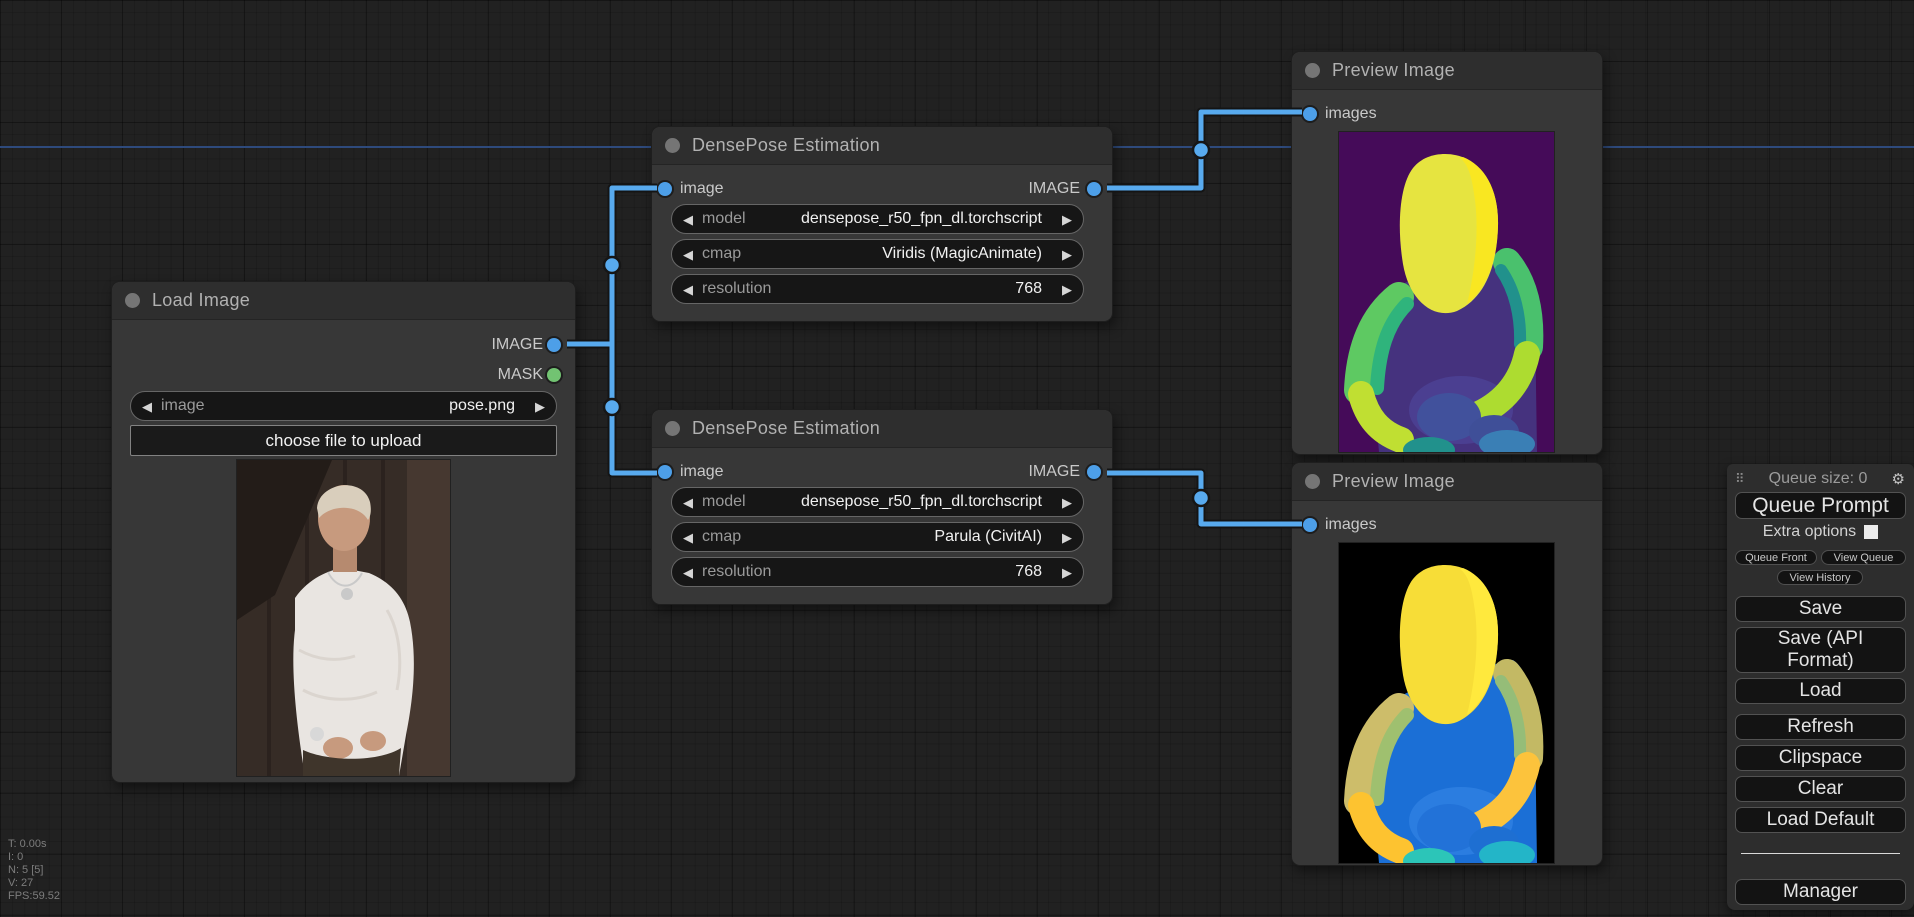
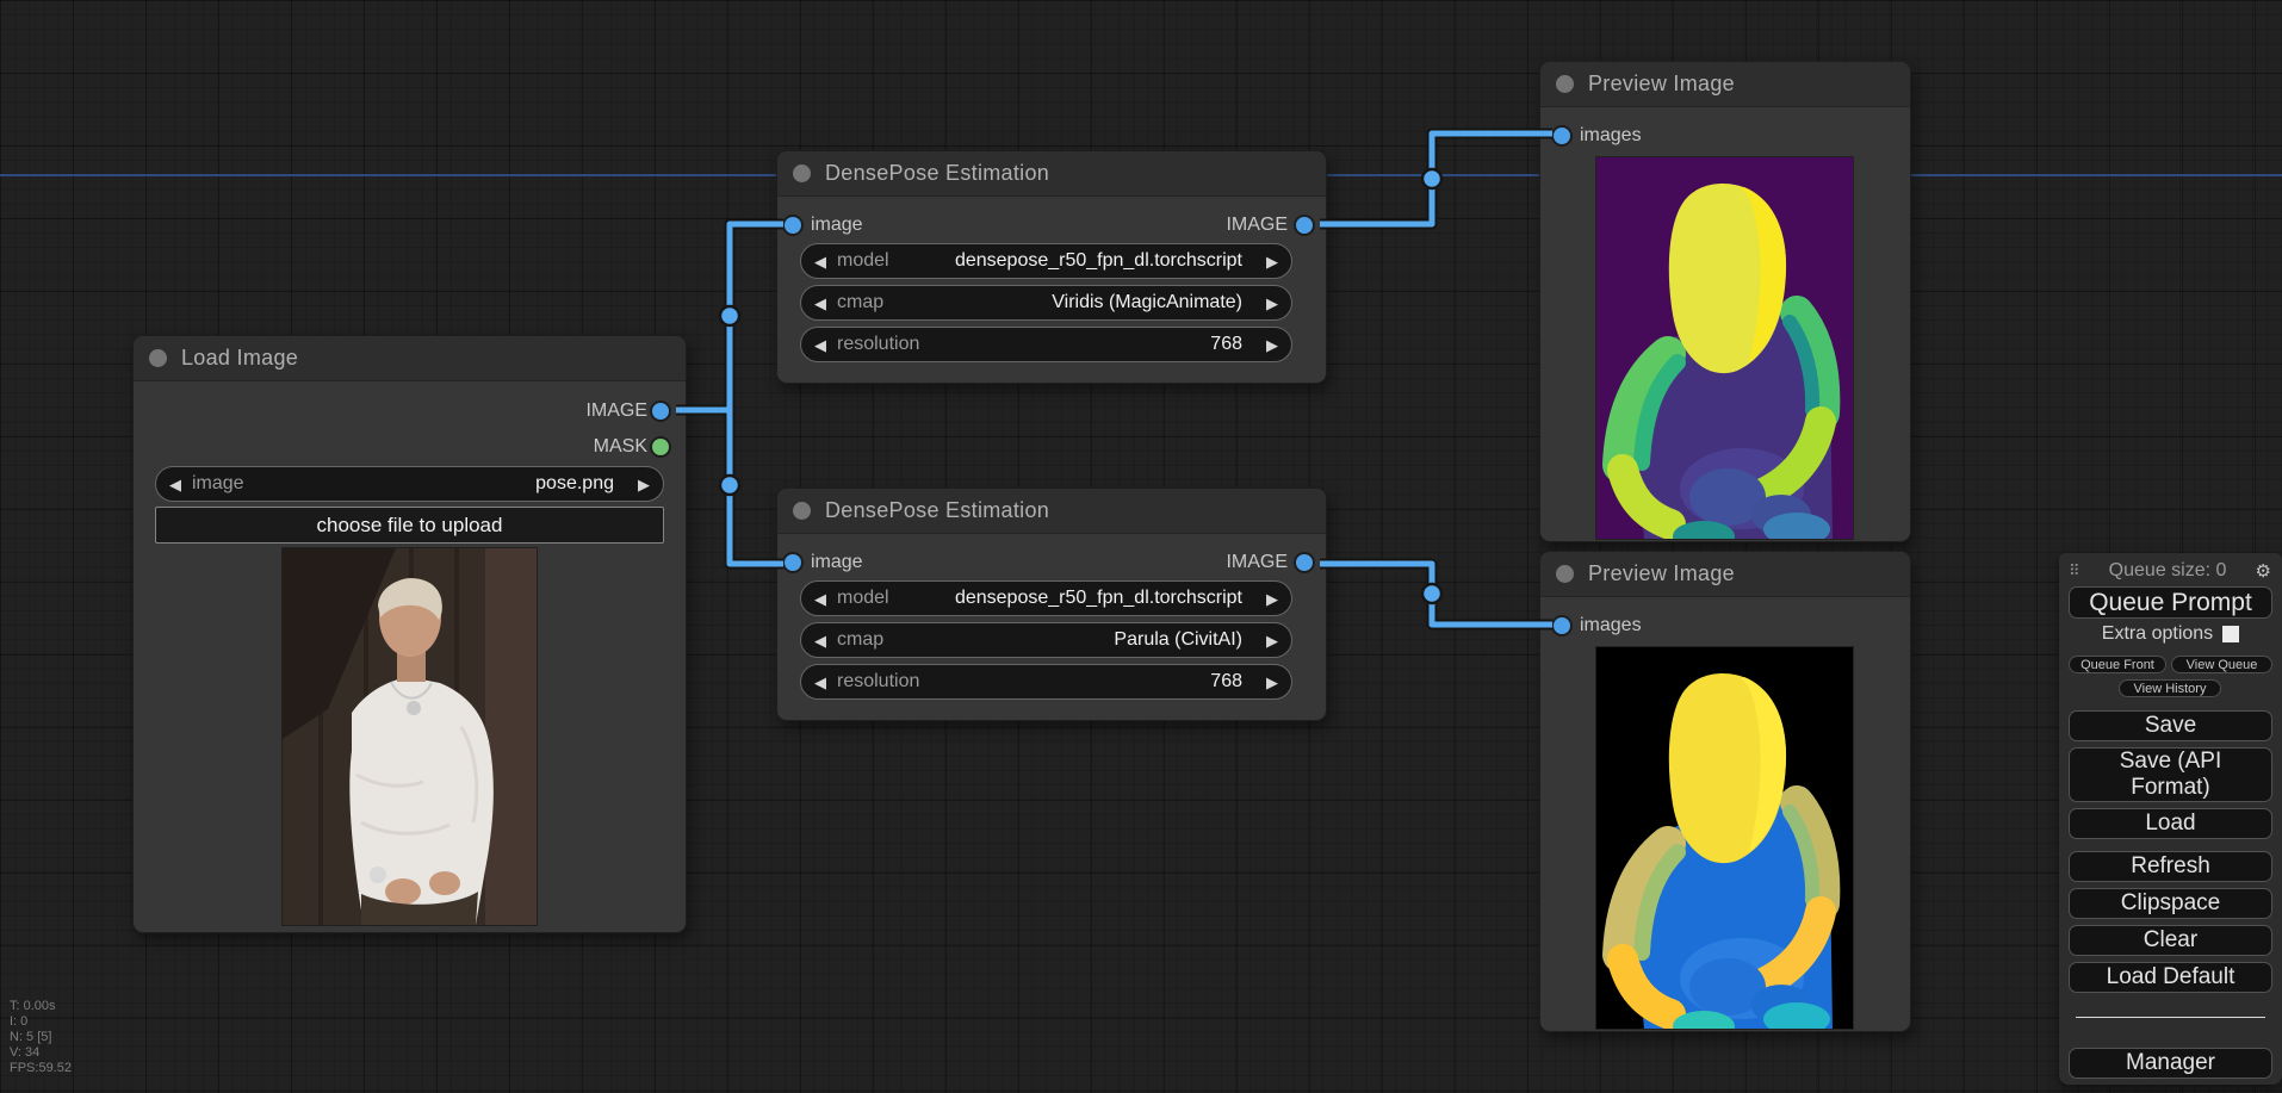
  Load Image
  IMAGE
  MASK
  ◀
  image
  pose.png
  ▶
  choose file to upload
  DensePose Estimation
  image
  IMAGE
  ◀
  model
  densepose_r50_fpn_dl.torchscript
  ▶
  ◀
  cmap
  Viridis (MagicAnimate)
  ▶
  ◀
  resolution
  768
  ▶
  DensePose Estimation
  image
  IMAGE
  ◀
  model
  densepose_r50_fpn_dl.torchscript
  ▶
  ◀
  cmap
  Parula (CivitAI)
  ▶
  ◀
  resolution
  768
  ▶
  Preview Image
  images
  Preview Image
  images
  ⠿
  Queue size: 0
  ⚙
  Queue Prompt
  Extra options
  Queue Front
  View Queue
  View History
  Save
  Save (API Format)
  Load
  Refresh
  Clipspace
  Clear
  Load Default
  Manager
  T: 0.00s
  I: 0
  N: 5 [5]
- V: 27
+ V: 34
  FPS:59.52
